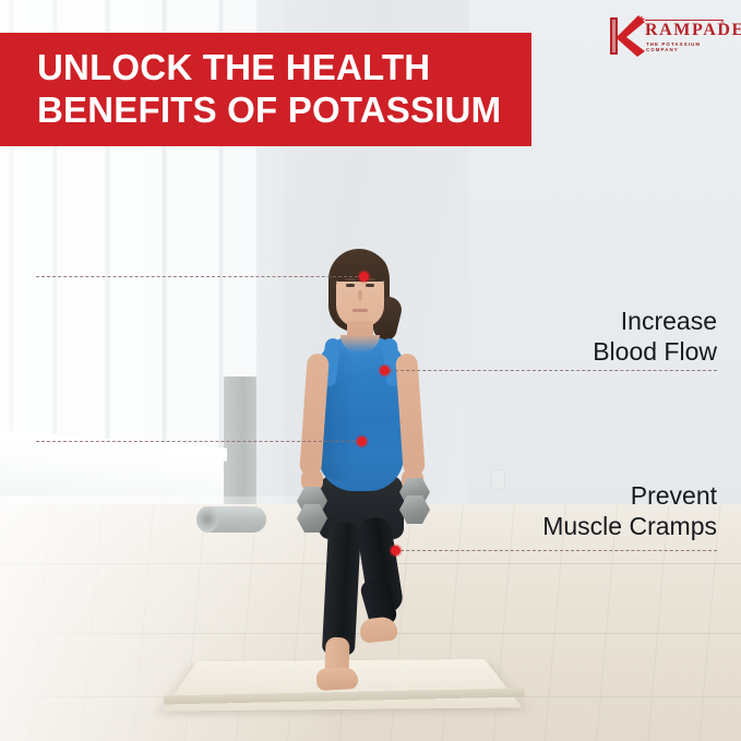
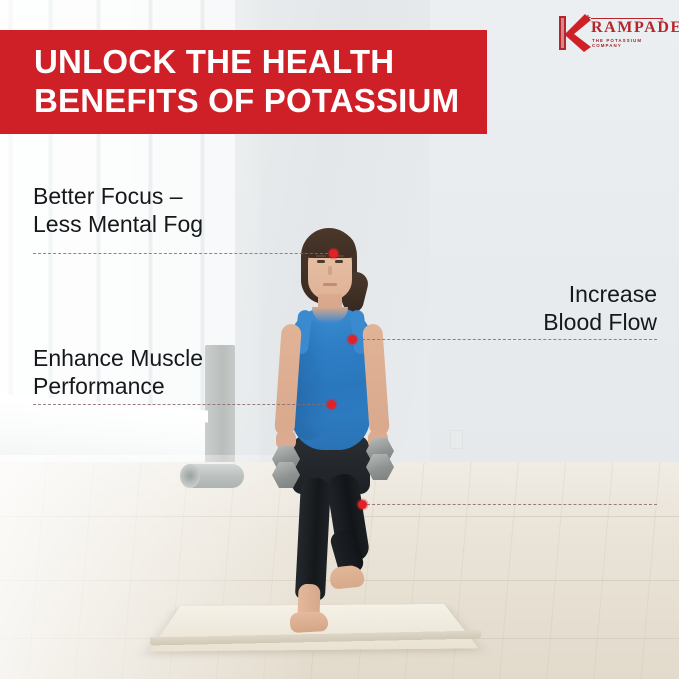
+ Better Focus –
+ Less Mental Fog
+ Enhance Muscle
+ Performance
  Increase
  Blood Flow
- Prevent
- Muscle Cramps
  UNLOCK THE HEALTH
  BENEFITS OF POTASSIUM
  +
  RAMPADE
